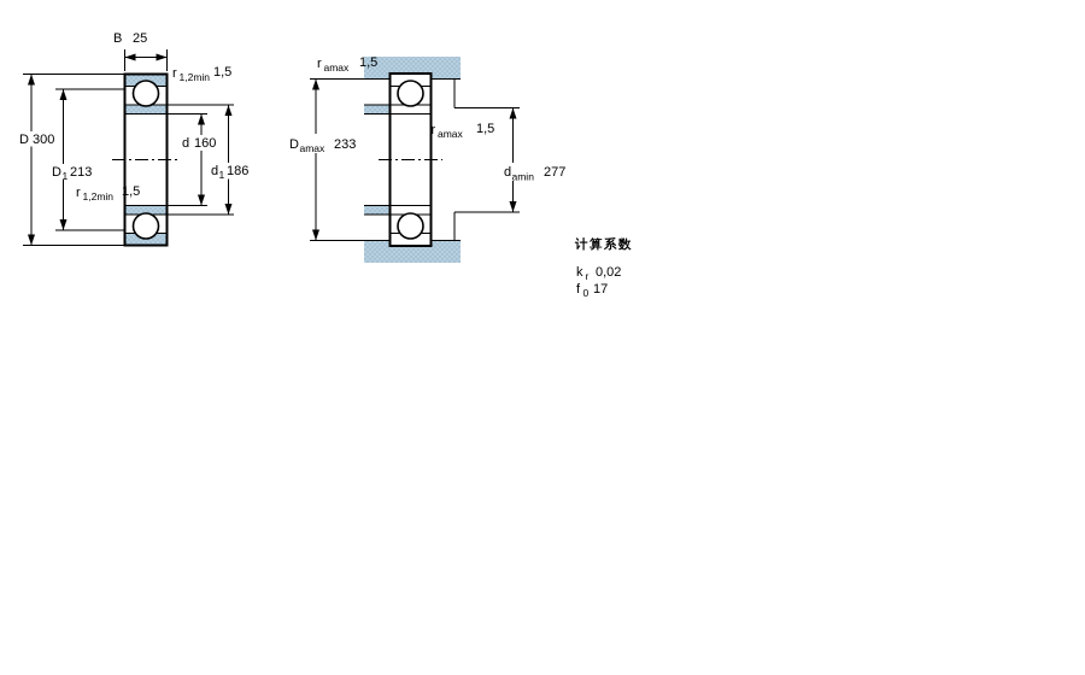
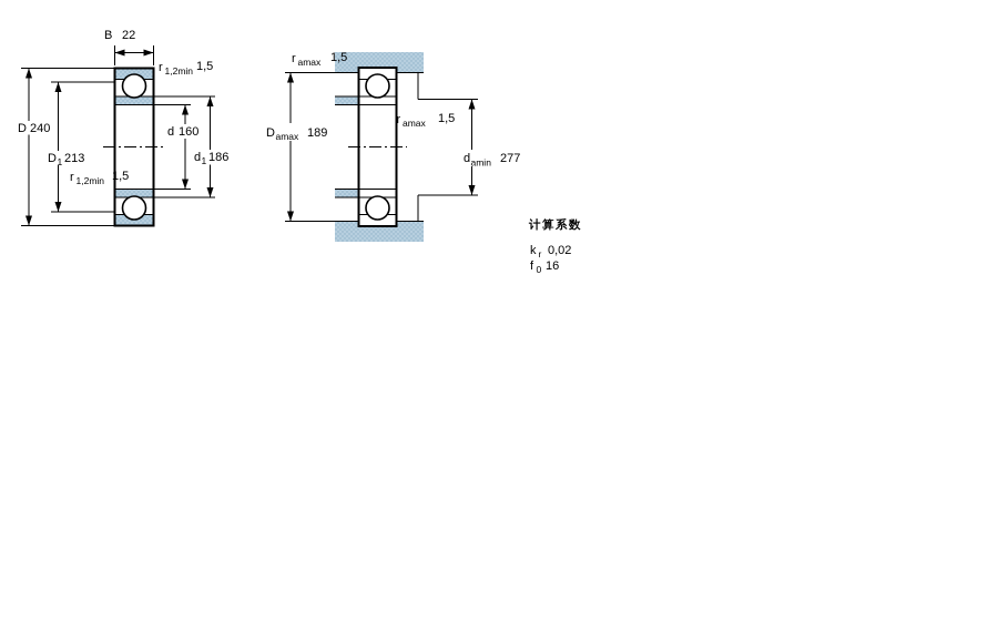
- B 25
+ B 22
- D 300
+ D 240
  D1 213
  d 160
  d1 186
  r 1,2min 1,5
  r 1,2min 1,5
- Damax 233
+ Damax 189
  damin 277
  r amax 1,5
  r amax 1,5
  计算系数
  k r 0,02
- f 0 17
+ f 0 16
